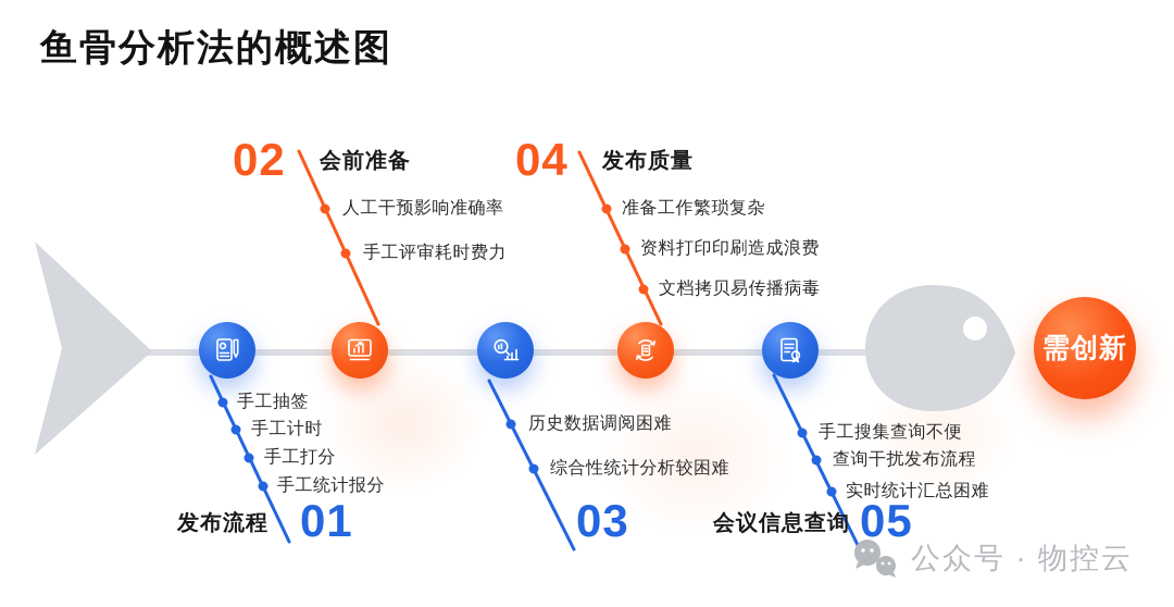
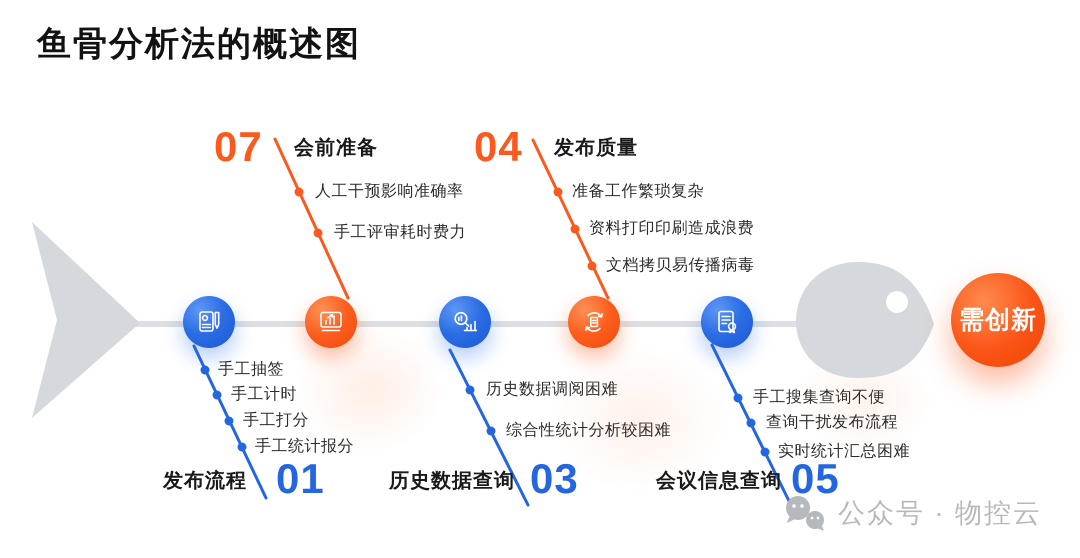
  鱼骨分析法的概述图
- 02
+ 07
  会前准备
  人工干预影响准确率
  手工评审耗时费力
  04
  发布质量
  准备工作繁琐复杂
  资料打印印刷造成浪费
  文档拷贝易传播病毒
  手工抽签
  手工计时
  手工打分
  手工统计报分
  发布流程
  01
  历史数据调阅困难
  综合性统计分析较困难
+ 历史数据查询
  03
  手工搜集查询不便
  查询干扰发布流程
  实时统计汇总困难
  会议信息查询
  05
  需创新
  公众号 · 物控云
